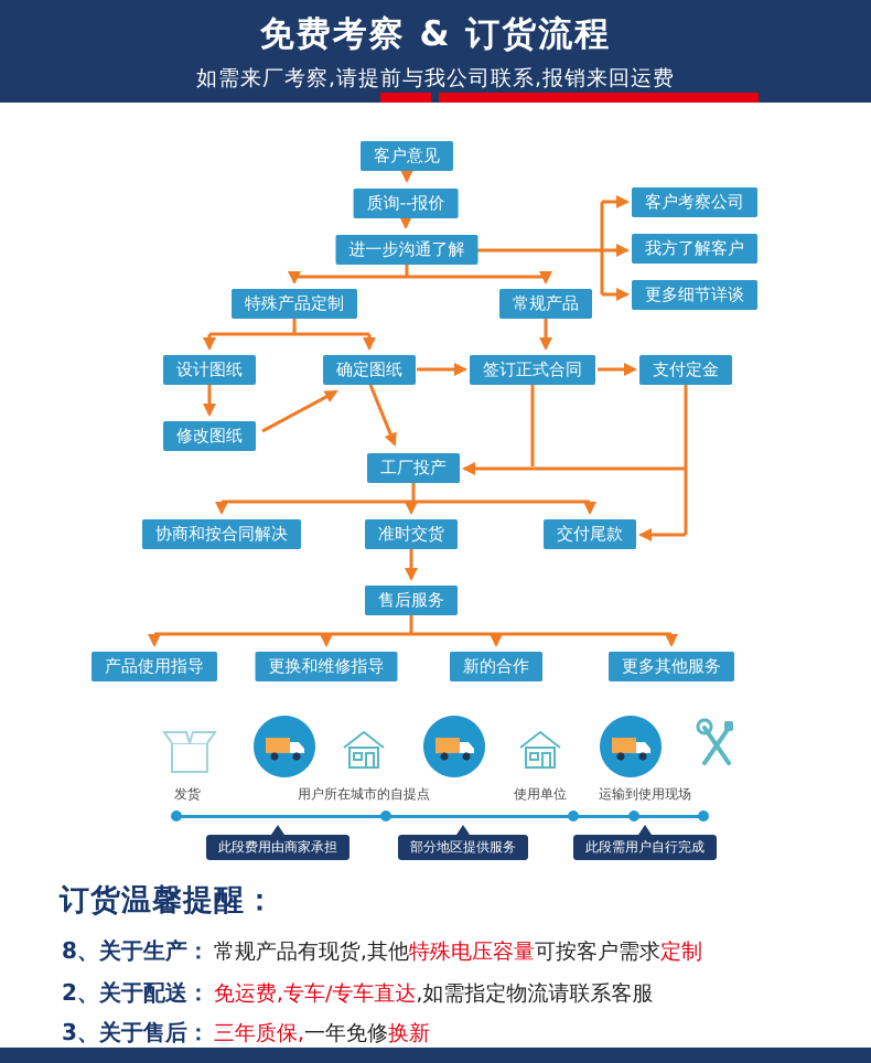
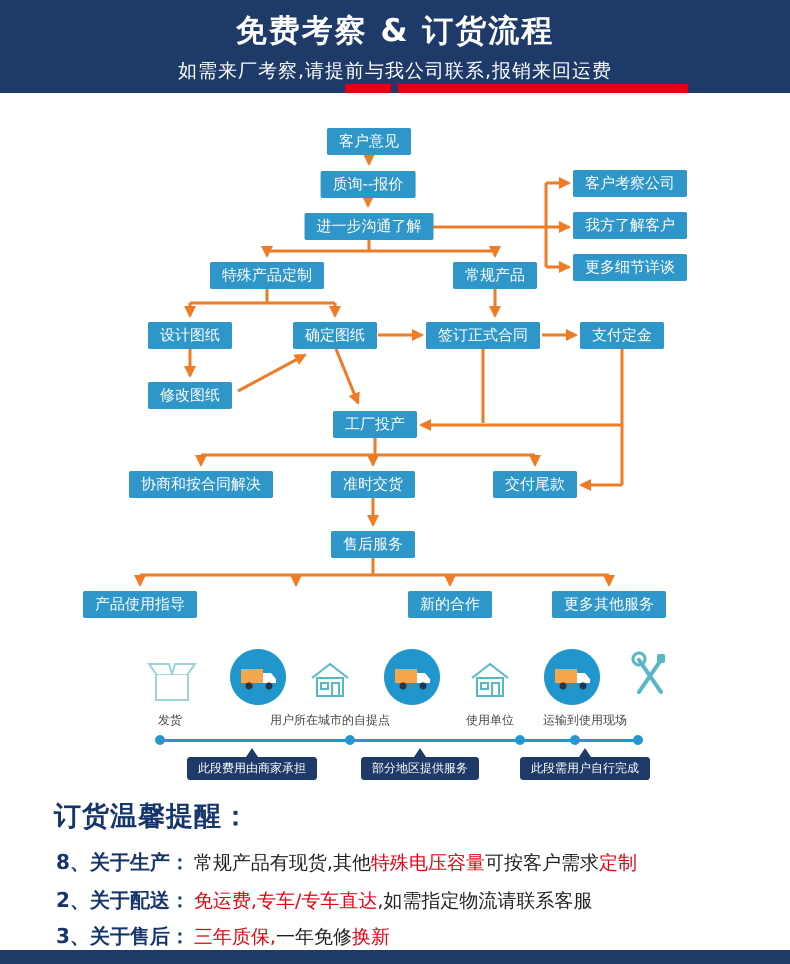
  免费考察 & 订货流程
  如需来厂考察,请提前与我公司联系,报销来回运费
  客户意见
  质询--报价
  进一步沟通了解
  客户考察公司
  我方了解客户
  更多细节详谈
  特殊产品定制
  常规产品
  设计图纸
  确定图纸
  签订正式合同
  支付定金
  修改图纸
  工厂投产
  协商和按合同解决
  准时交货
  交付尾款
  售后服务
  产品使用指导
- 更换和维修指导
  新的合作
  更多其他服务
  发货
  用户所在城市的自提点
  使用单位
  运输到使用现场
  此段费用由商家承担
  部分地区提供服务
  此段需用户自行完成
  订货温馨提醒：
  8、关于生产： 常规产品有现货,其他特殊电压容量可按客户需求定制
  2、关于配送： 免运费,专车/专车直达,如需指定物流请联系客服
  3、关于售后： 三年质保,一年免修换新
